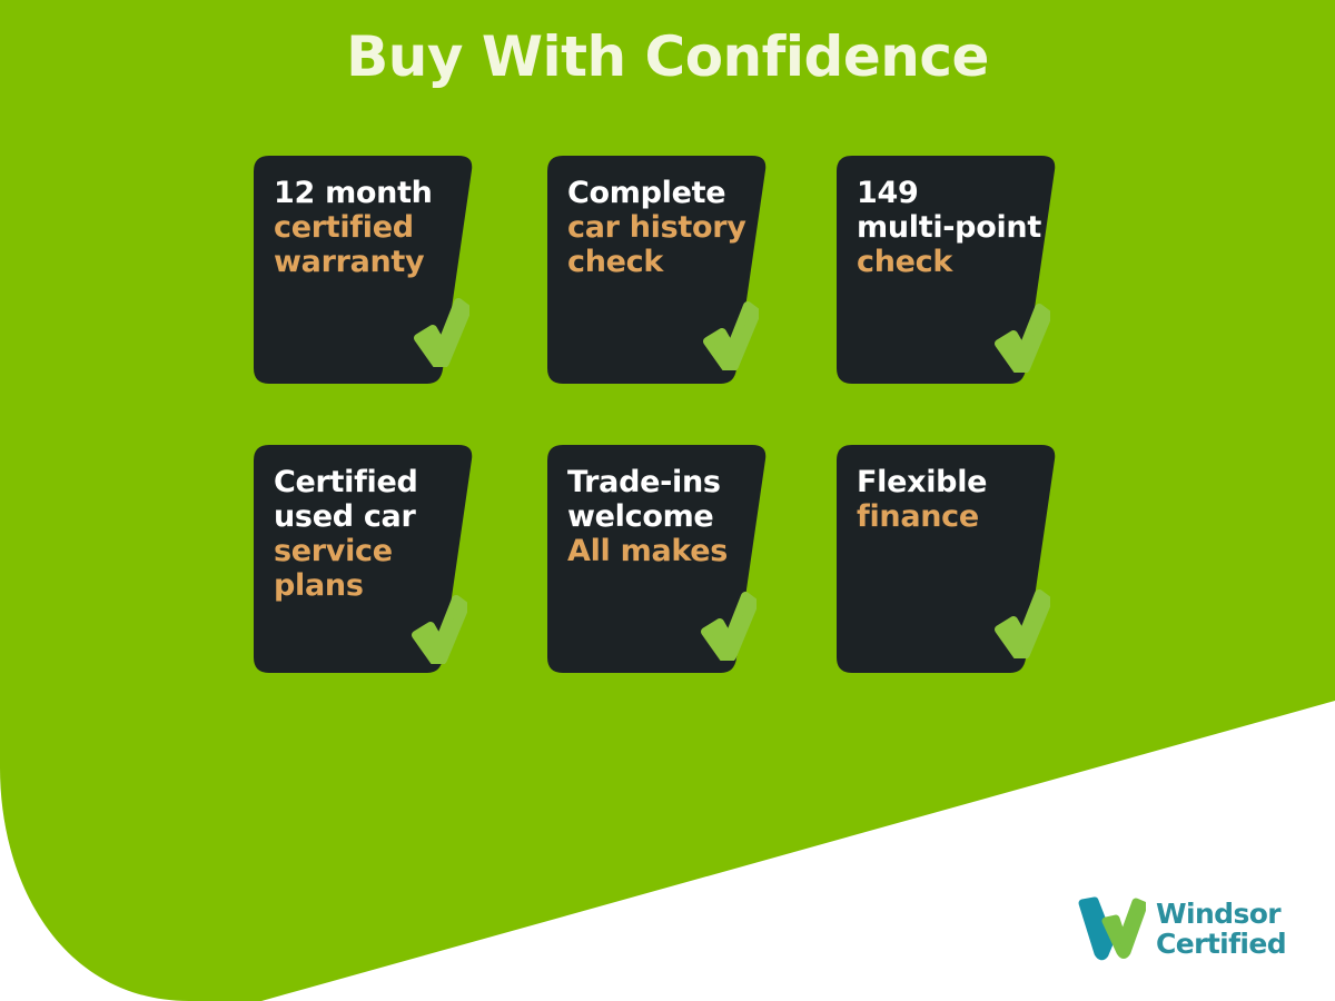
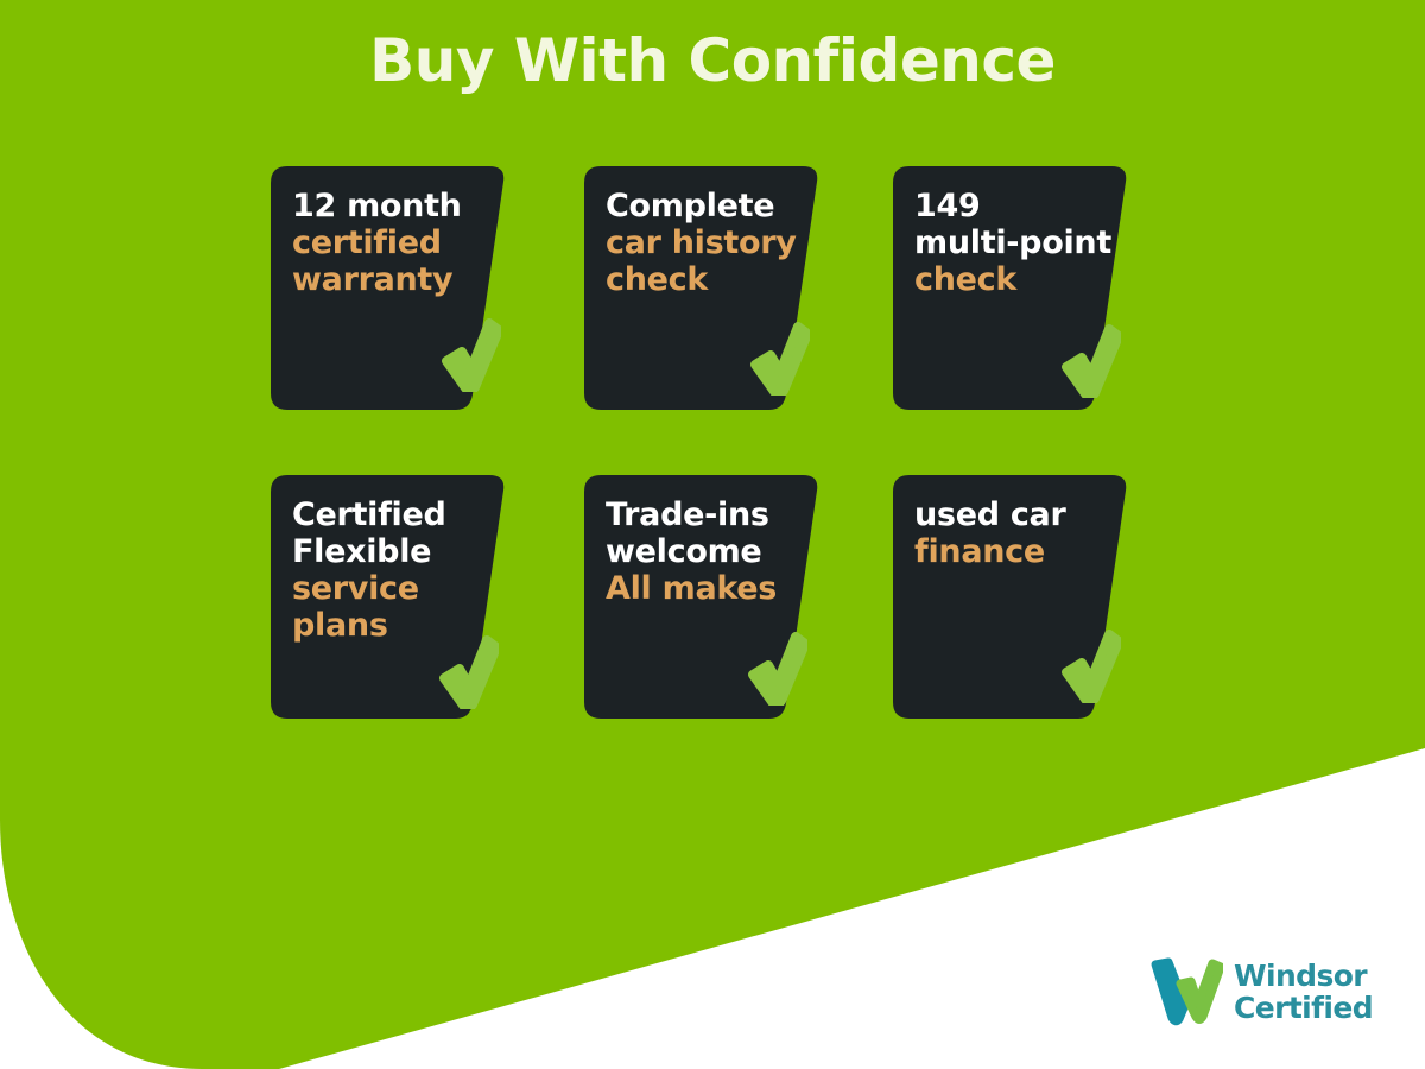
  Buy With Confidence
  12 month
  certified
  warranty
  Complete
  car history
  check
  149
  multi-point
  check
  Certified
- used car
+ Flexible
  service
  plans
  Trade-ins
  welcome
  All makes
- Flexible
+ used car
  finance
  Windsor
  Certified
